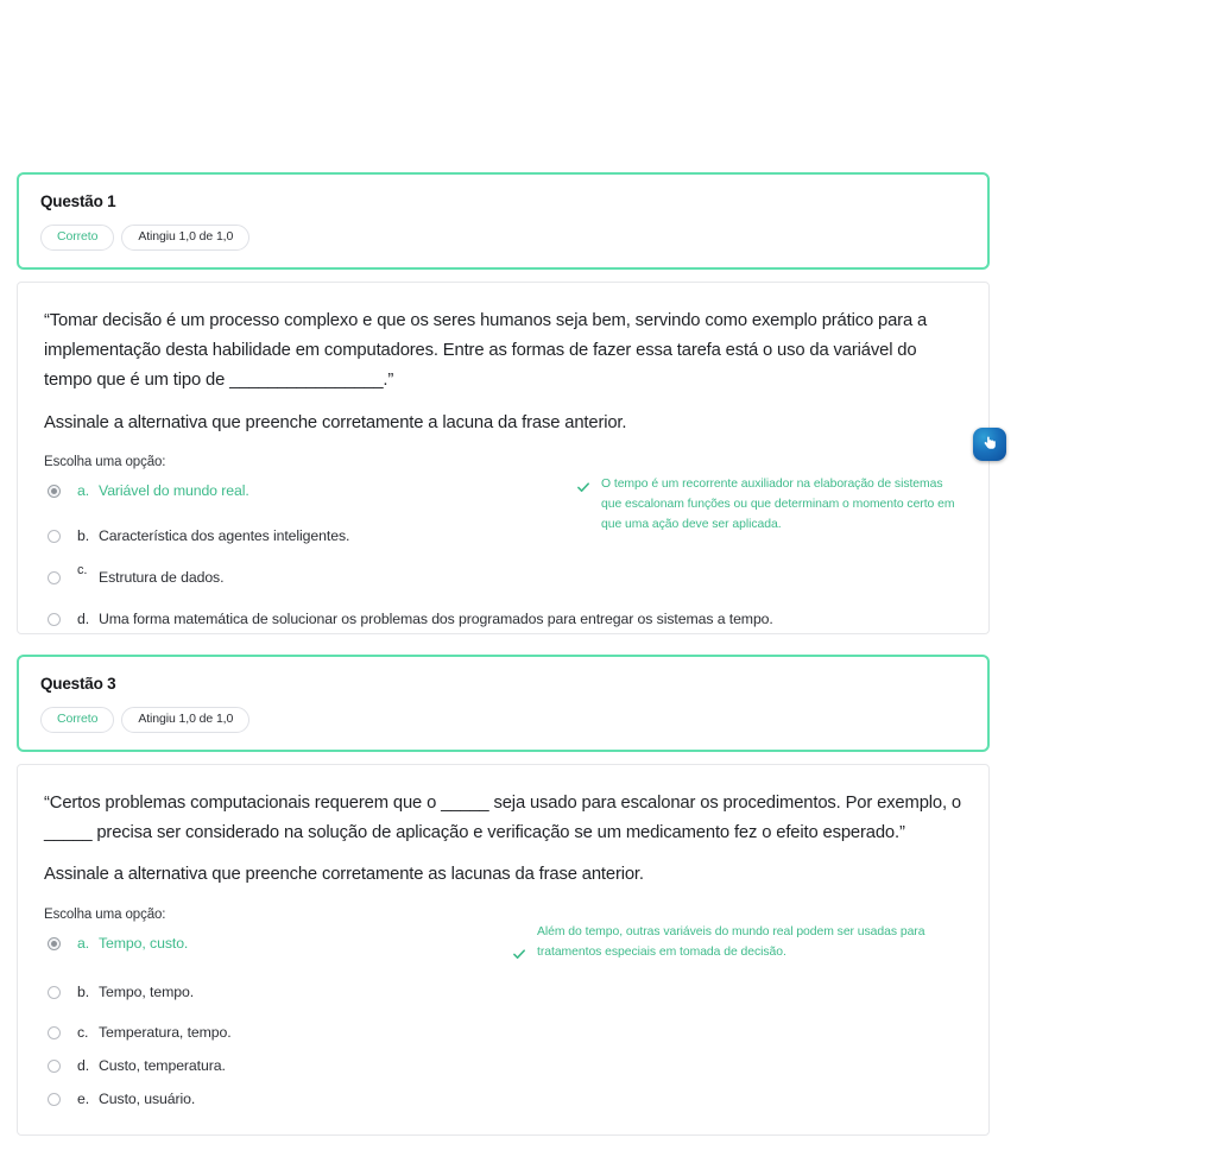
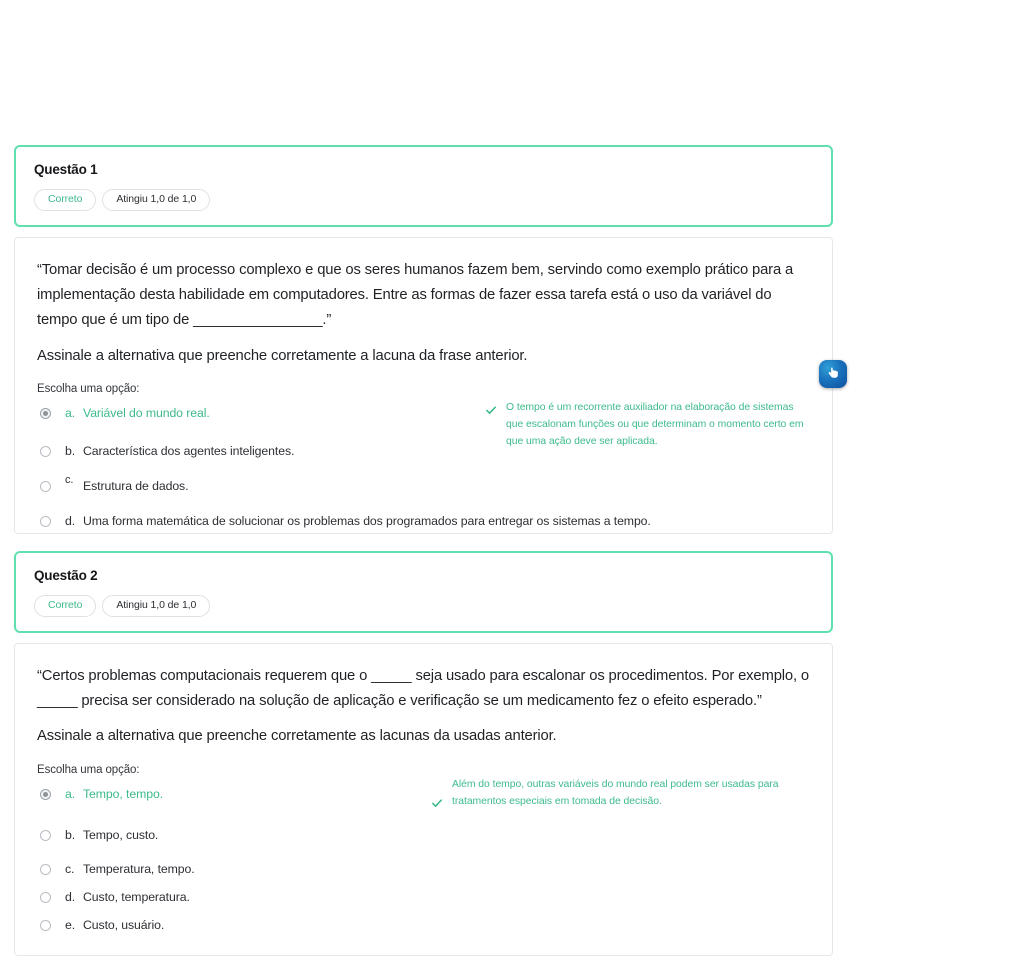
  Questão 1
  Correto
  Atingiu 1,0 de 1,0
- “Tomar decisão é um processo complexo e que os seres humanos seja bem, servindo como exemplo prático para a implementação desta habilidade em computadores. Entre as formas de fazer essa tarefa está o uso da variável do tempo que é um tipo de ________________.”
+ “Tomar decisão é um processo complexo e que os seres humanos fazem bem, servindo como exemplo prático para a implementação desta habilidade em computadores. Entre as formas de fazer essa tarefa está o uso da variável do tempo que é um tipo de ________________.”
  Assinale a alternativa que preenche corretamente a lacuna da frase anterior.
  Escolha uma opção:
  a.
  Variável do mundo real.
  b.
  Característica dos agentes inteligentes.
  c.
  Estrutura de dados.
  d.
  Uma forma matemática de solucionar os problemas dos programados para entregar os sistemas a tempo.
  O tempo é um recorrente auxiliador na elaboração de sistemas que escalonam funções ou que determinam o momento certo em que uma ação deve ser aplicada.
- Questão 3
+ Questão 2
  Correto
  Atingiu 1,0 de 1,0
  “Certos problemas computacionais requerem que o _____ seja usado para escalonar os procedimentos. Por exemplo, o _____ precisa ser considerado na solução de aplicação e verificação se um medicamento fez o efeito esperado.”
- Assinale a alternativa que preenche corretamente as lacunas da frase anterior.
+ Assinale a alternativa que preenche corretamente as lacunas da usadas anterior.
  Escolha uma opção:
  a.
- Tempo, custo.
+ Tempo, tempo.
  b.
- Tempo, tempo.
+ Tempo, custo.
  c.
  Temperatura, tempo.
  d.
  Custo, temperatura.
  e.
  Custo, usuário.
  Além do tempo, outras variáveis do mundo real podem ser usadas para tratamentos especiais em tomada de decisão.
